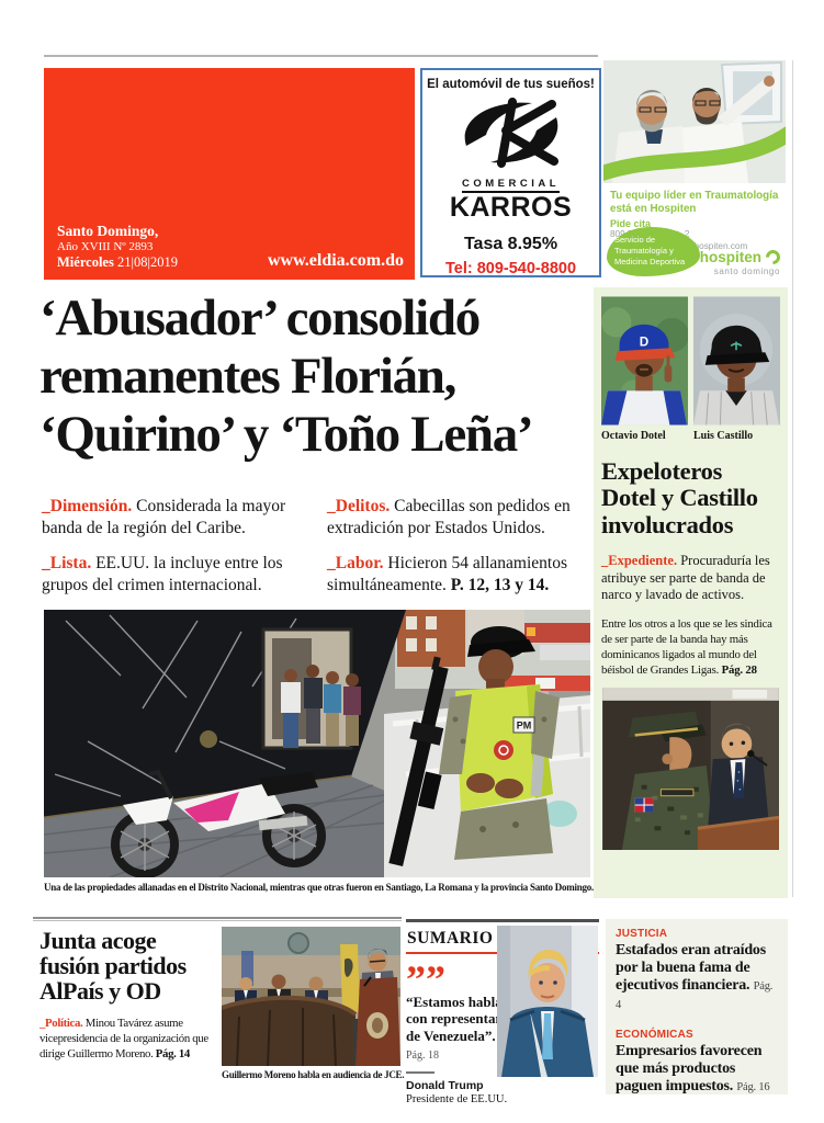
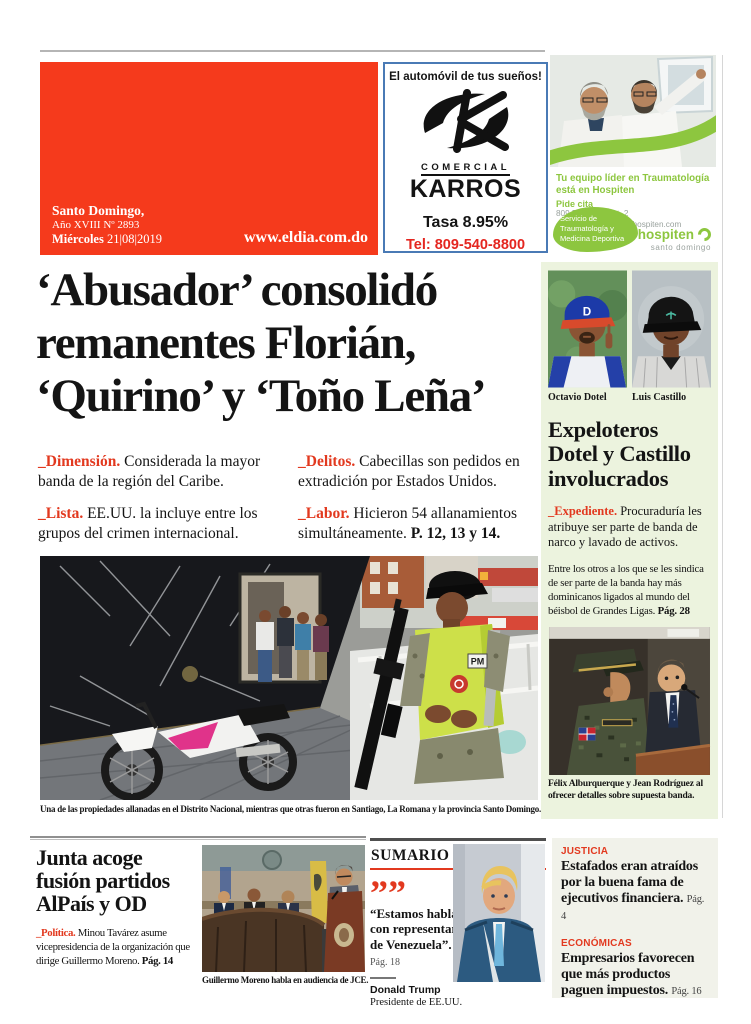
  Santo Domingo,
  Año XVIII Nº 2893
  Miércoles 21|08|2019
  www.eldia.com.do
  El automóvil de tus sueños!
  COMERCIAL
  KARROS
  Tasa 8.95%
  Tel: 809-540-8800
  Tu equipo líder en Traumatología está en Hospiten
  Pide cita
  Servicio de Traumatología y Medicina Deportiva
  hospiten
  santo domingo
  ‘Abusador’ consolidó remanentes Florián, ‘Quirino’ y ‘Toño Leña’
  _Dimensión. Considerada la mayor banda de la región del Caribe.
  _Lista. EE.UU. la incluye entre los grupos del crimen internacional.
  _Delitos. Cabecillas son pedidos en extradición por Estados Unidos.
  _Labor. Hicieron 54 allanamientos simultáneamente. P. 12, 13 y 14.
  PM
  Una de las propiedades allanadas en el Distrito Nacional, mientras que otras fueron en Santiago, La Romana y la provincia Santo Domingo
  D
  Octavio Dotel
  Luis Castillo
  Expeloteros Dotel y Castillo involucrados
  _Expediente. Procuraduría les atribuye ser parte de banda de narco y lavado de activos.
  Entre los otros a los que se les sindica de ser parte de la banda hay más dominicanos ligados al mundo del béisbol de Grandes Ligas. Pág. 28
+ Félix Alburquerque y Jean Rodríguez al ofrecer detalles sobre supuesta banda.
  Junta acoge fusión partidos AlPaís y OD
  _Política. Minou Tavárez asume vicepresidencia de la organización que dirige Guillermo Moreno. Pág. 14
  Guillermo Moreno habla en audiencia de JCE.
  SUMARIO
  ””
  “Estamos habl con representa de Venezuela”.
  Pág. 18
  Donald Trump
  Presidente de EE.UU.
  JUSTICIA
  Estafados eran atraídos por la buena fama de ejecutivos financiera. Pág. 4
  ECONÓMICAS
  Empresarios favorecen que más productos paguen impuestos. Pág. 16
